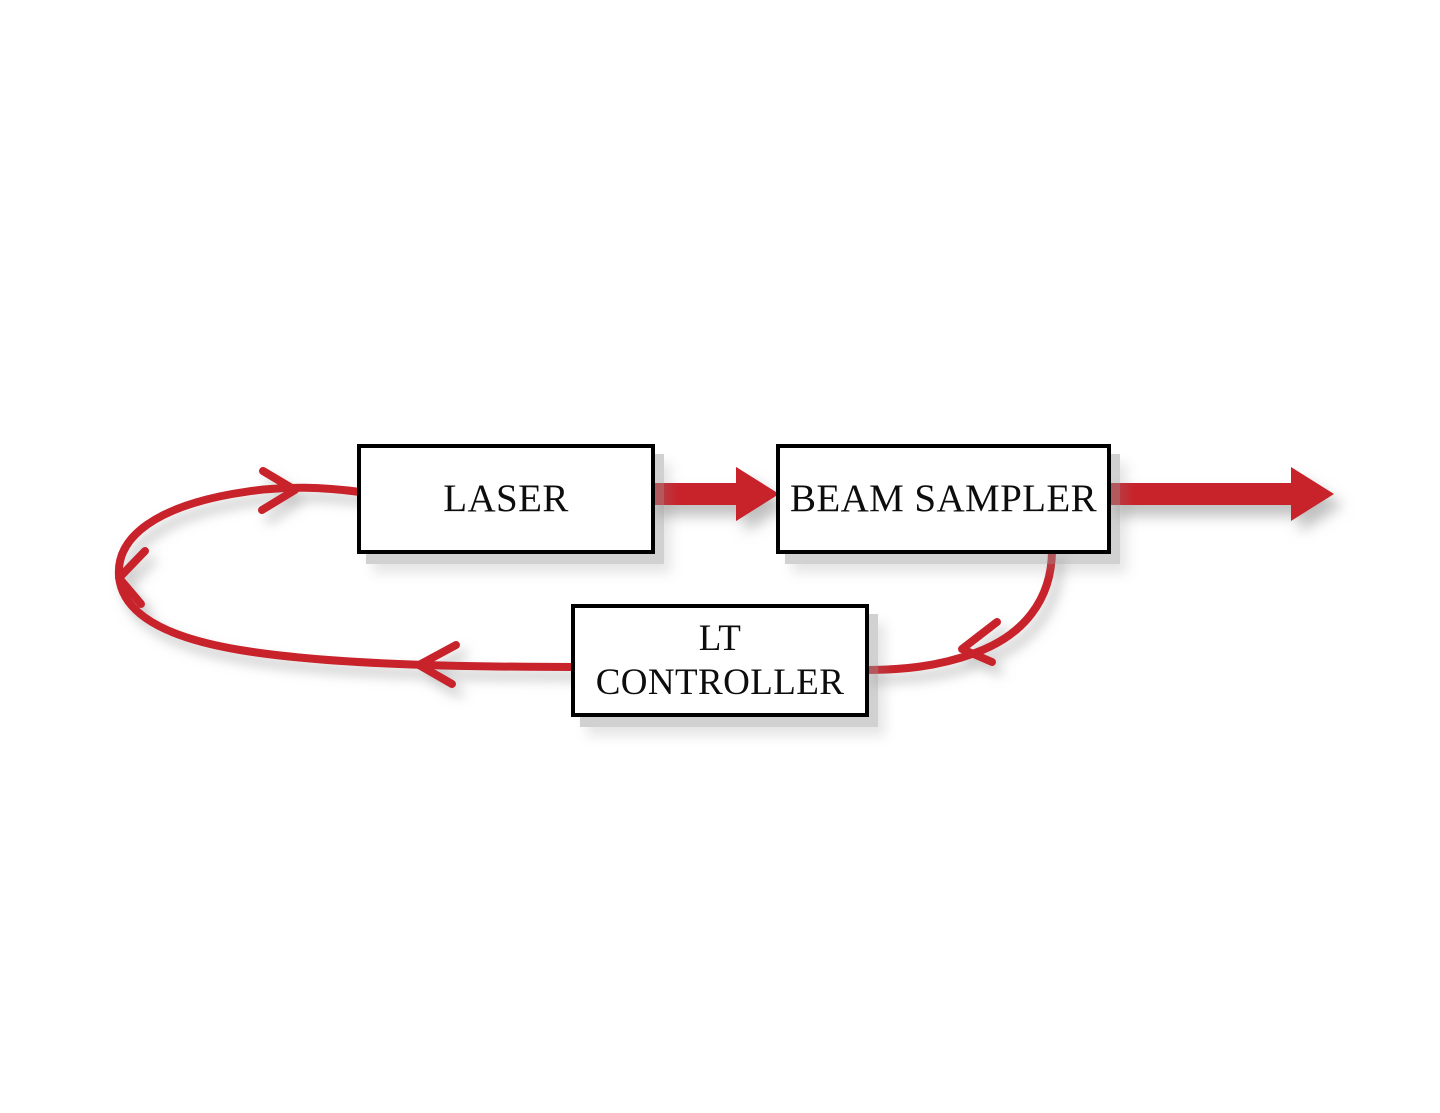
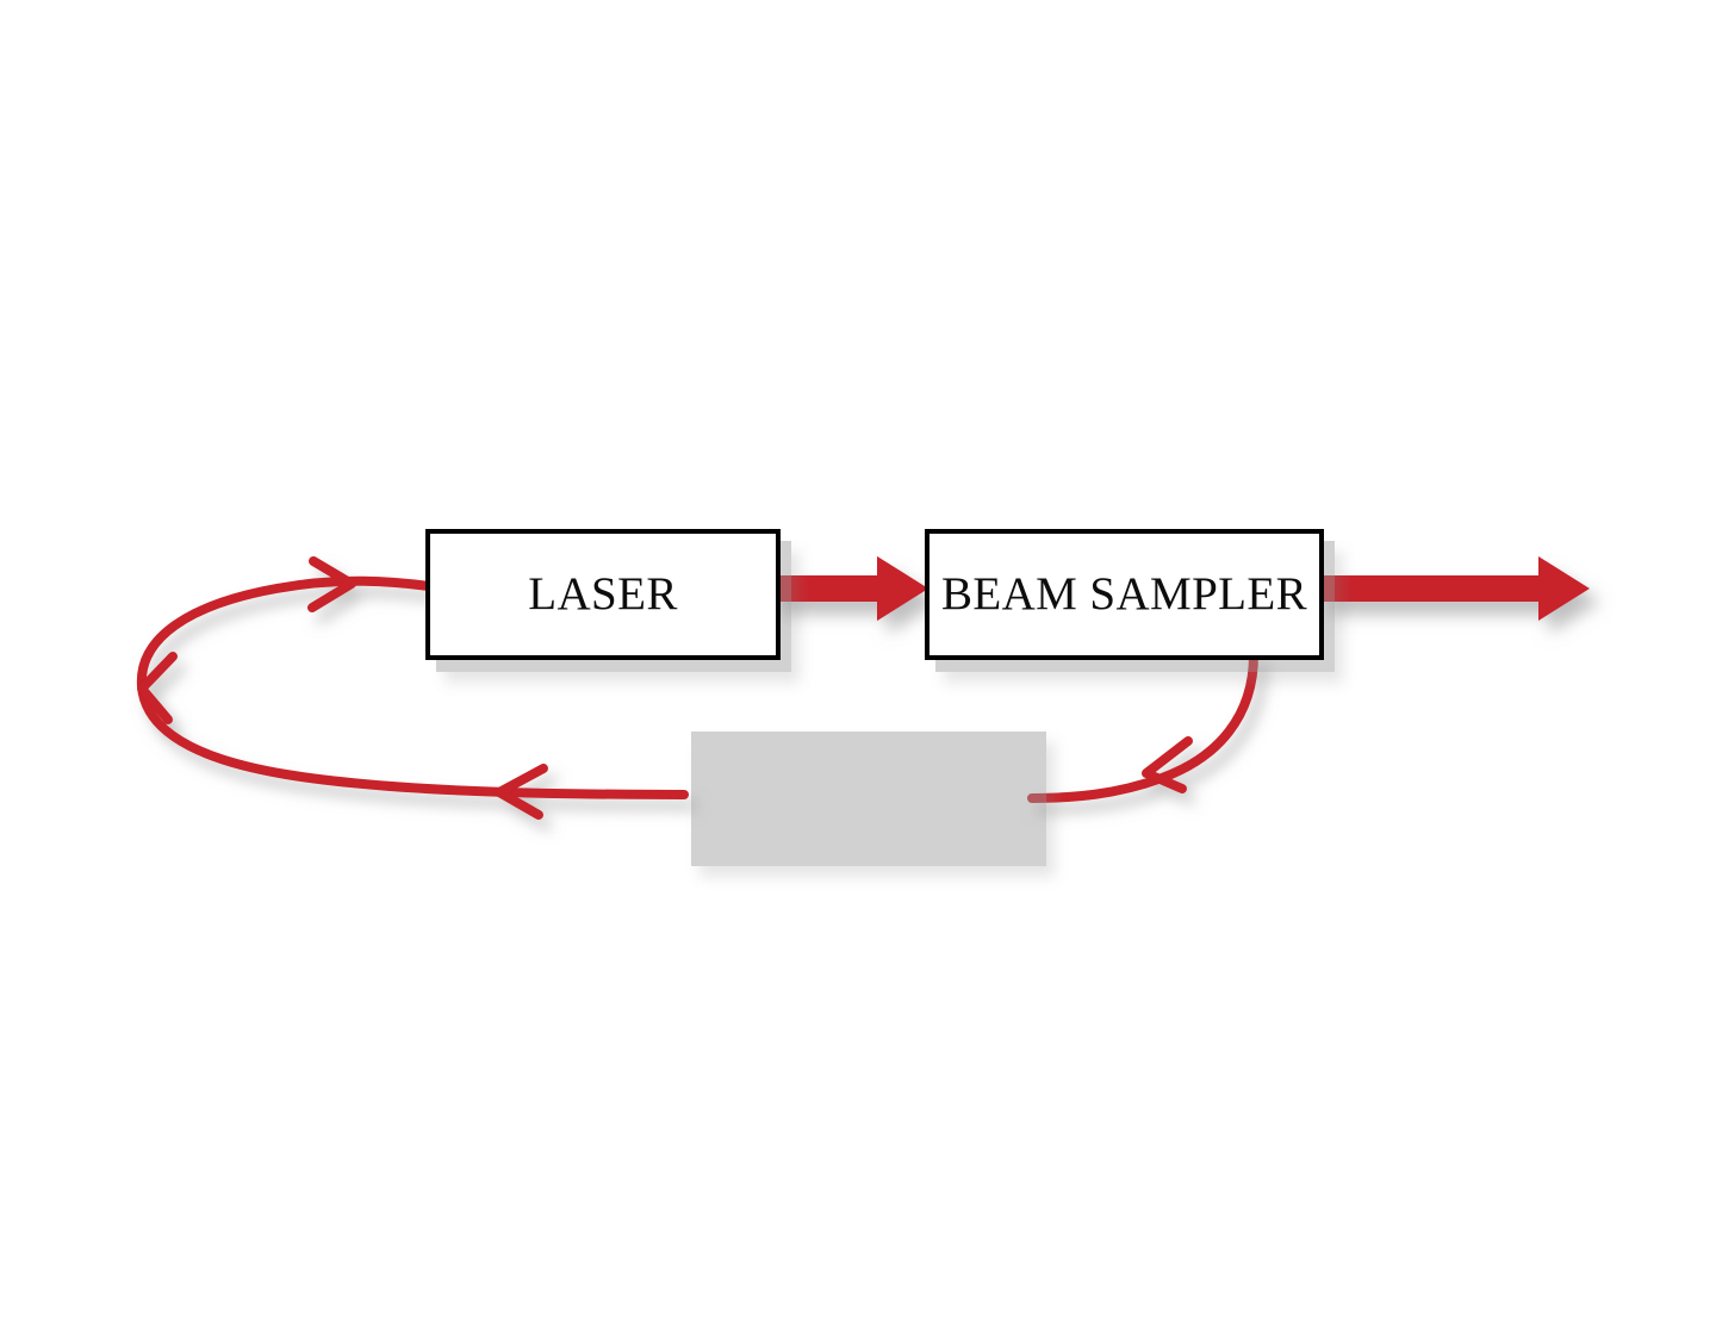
  LASER
  BEAM SAMPLER
- LT
- CONTROLLER
